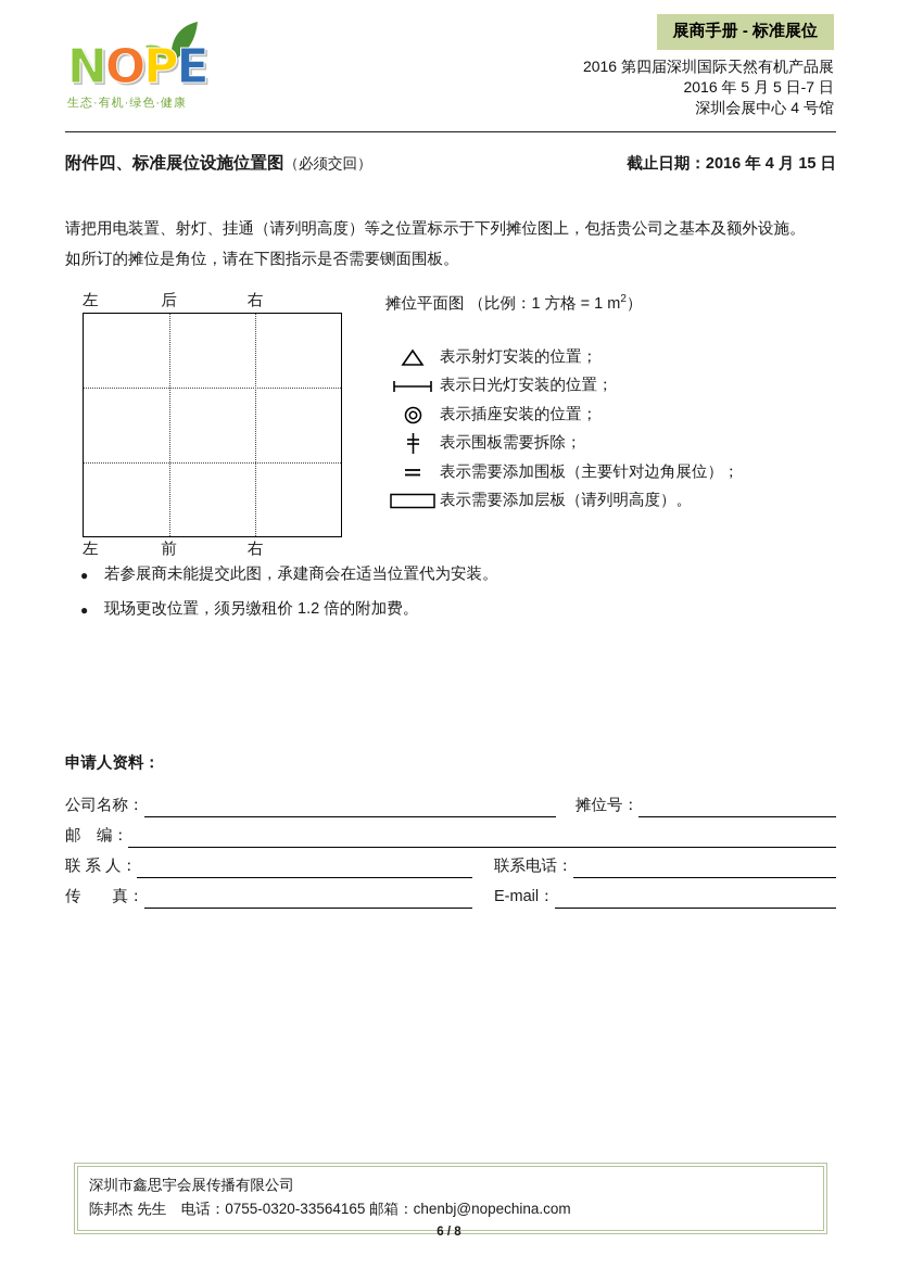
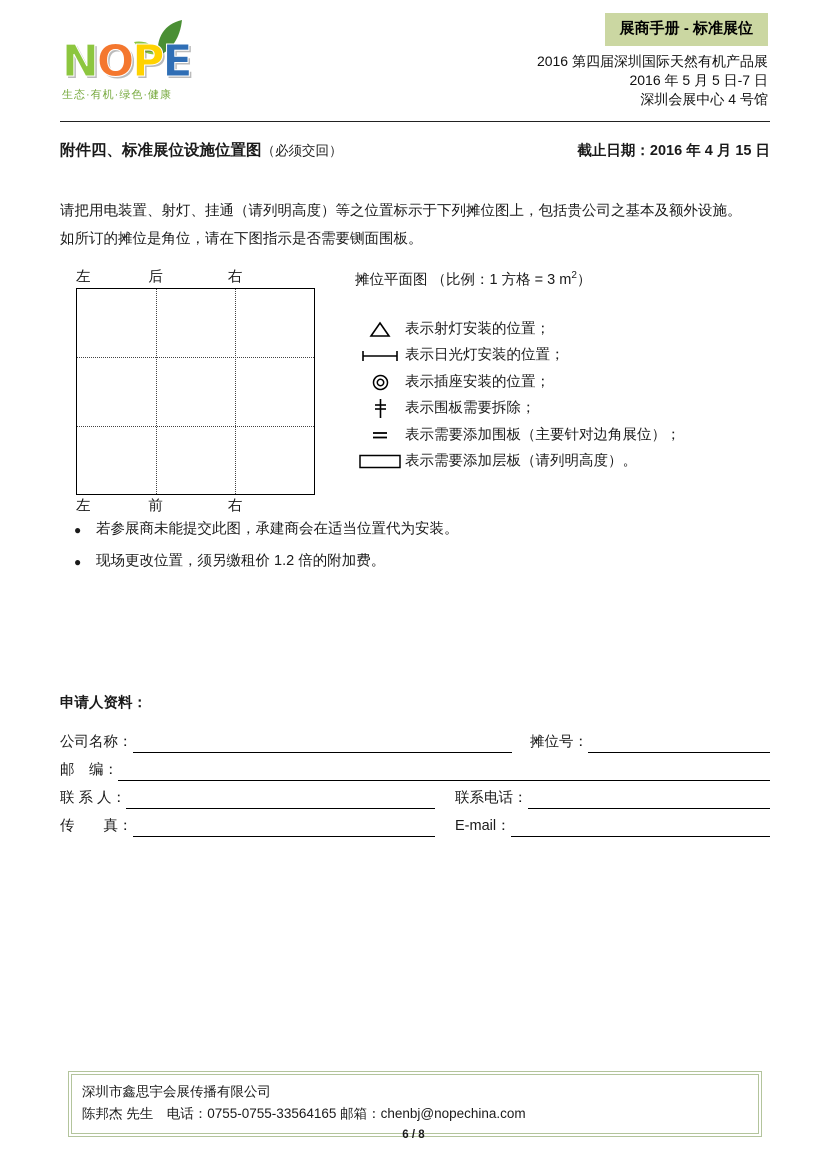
  NOPE
  生态·有机·绿色·健康
  展商手册 - 标准展位
  2016 第四届深圳国际天然有机产品展
  2016 年 5 月 5 日-7 日
  深圳会展中心 4 号馆
  附件四、标准展位设施位置图（必须交回）
  截止日期：2016 年 4 月 15 日
  请把用电装置、射灯、挂通（请列明高度）等之位置标示于下列摊位图上，包括贵公司之基本及额外设施。
  如所订的摊位是角位，请在下图指示是否需要铡面围板。
  左
  后
  右
  左
  前
  右
- 摊位平面图 （比例：1 方格 = 1 m2）
+ 摊位平面图 （比例：1 方格 = 3 m2）
  表示射灯安装的位置；
  表示日光灯安装的位置；
  表示插座安装的位置；
  表示围板需要拆除；
  表示需要添加围板（主要针对边角展位）；
  表示需要添加层板（请列明高度）。
  ●
  若参展商未能提交此图，承建商会在适当位置代为安装。
  ●
  现场更改位置，须另缴租价 1.2 倍的附加费。
  申请人资料：
  公司名称：
  摊位号：
  邮 编：
  联 系 人：
  联系电话：
  传 真：
  E-mail：
  深圳市鑫思宇会展传播有限公司
- 陈邦杰 先生 电话：0755-0320-33564165 邮箱：chenbj@nopechina.com
+ 陈邦杰 先生 电话：0755-0755-33564165 邮箱：chenbj@nopechina.com
  6 / 8
